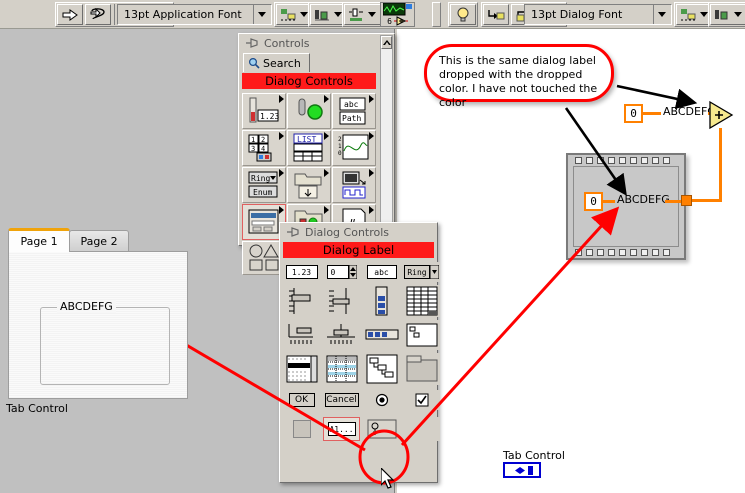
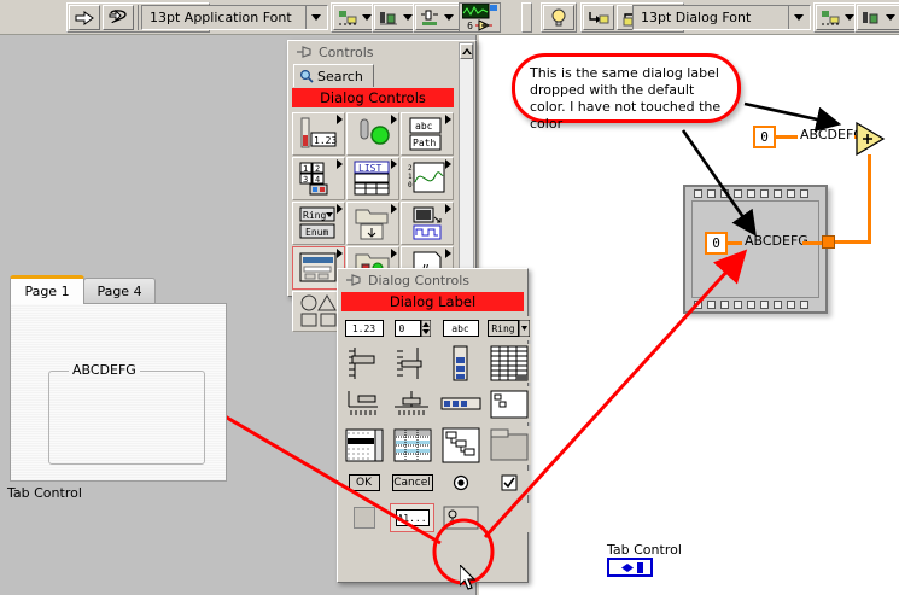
  13pt Application Font
  6
  13pt Dialog Font
  Page 1
- Page 2
+ Page 4
  ABCDEFG
  Tab Control
  Controls
  Search
  Dialog Controls
  1.23
  abc
  Path
  1
  2
  3
  4
  LIST
  Ring
  Enum
  Dialog Controls
  Dialog Label
  1.23
  0
  abc
  Ring
  OK
  Cancel
  1...
- This is the same dialog label dropped with the dropped color. I have not touched the color
+ This is the same dialog label dropped with the default color. I have not touched the color
  0
  ABCDEF
  0
  ABCDEF
  Tab Control
